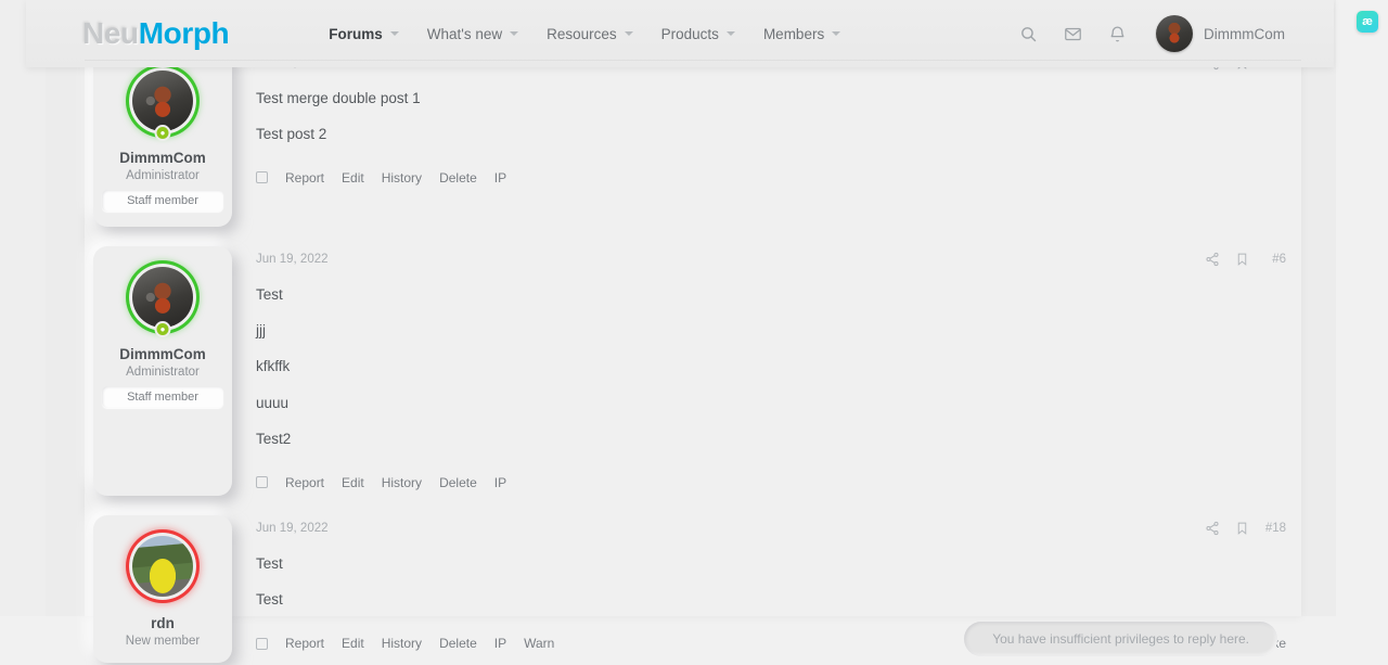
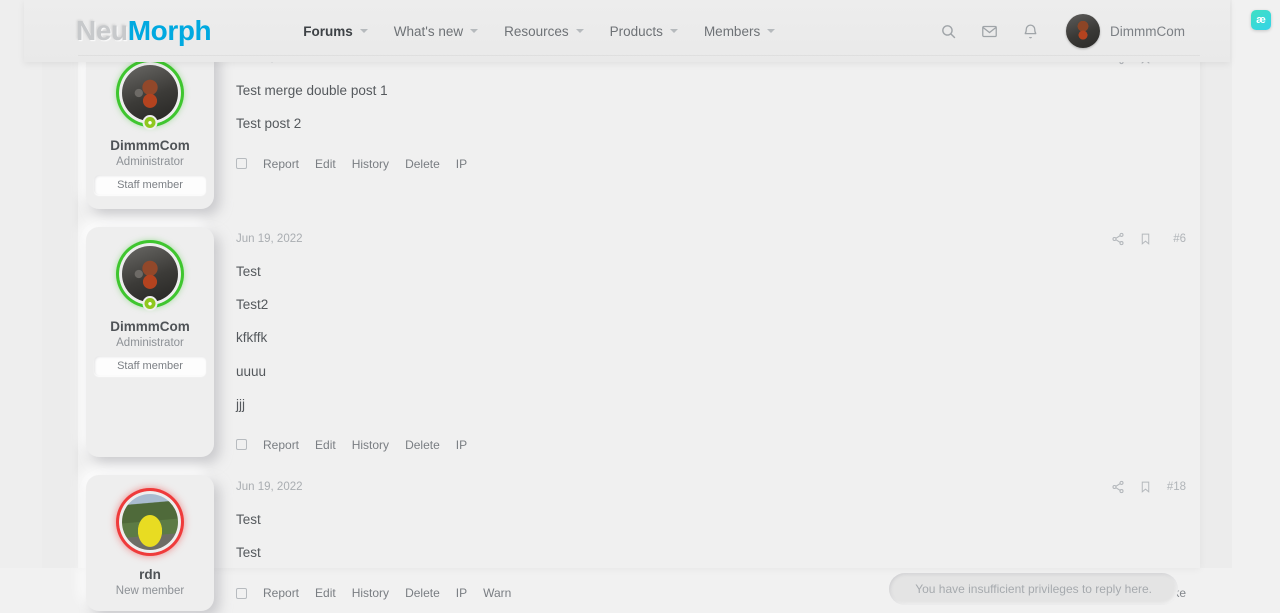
  ●
  DimmmCom
  Administrator
  Staff member
  Test merge double post 1
  Test post 2
  Report
  Edit
  History
  Delete
  IP
  ●
  DimmmCom
  Administrator
  Staff member
  Jun 19, 2022
  #6
  Test
- jjj
+ Test2
  kfkffk
  uuuu
- Test2
+ jjj
  Report
  Edit
  History
  Delete
  IP
  rdn
  New member
  Jun 19, 2022
  #18
  Test
  Test
  Report
  Edit
  History
  Delete
  IP
  Warn
  NeuMorph
  Forums
  What's new
  Resources
  Products
  Members
  DimmmCom
  You have insufficient privileges to reply here.
  æ
